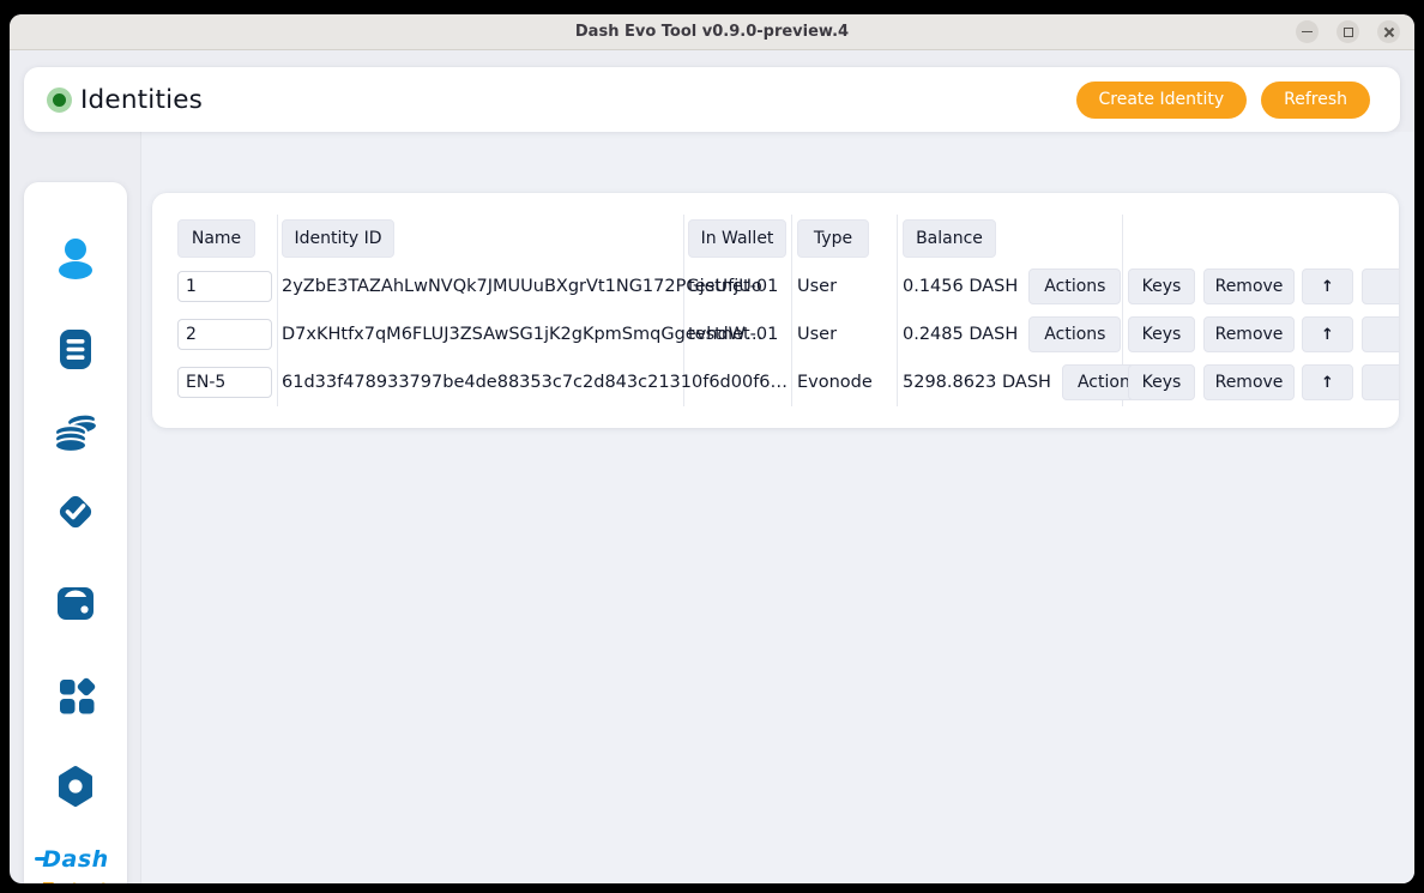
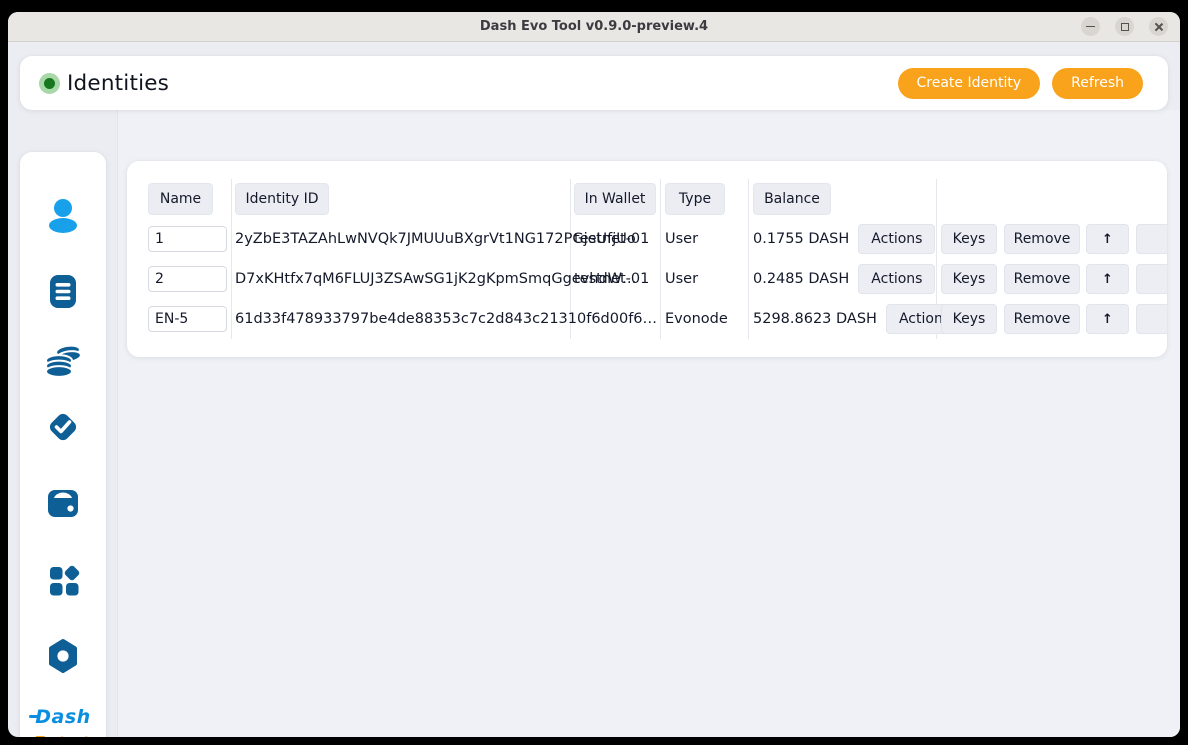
  Dash Evo Tool v0.9.0-preview.4
  Identities
  Create Identity
  Refresh
  Dash
  Name
  Identity ID
  In Wallet
  Type
  Balance
  1
  2yZbE3TAZAhLwNVQk7JMUUuBXgrVt1NG172P
  testnet-01
  User
- 0.1456 DASH
+ 0.1755 DASH
  Actions
  Keys
  Remove
  ↑
  2
  D7xKHtfx7qM6FLUJ3ZSAwSG1jK2gKpmSmqGg
  testnet-01
  User
  0.2485 DASH
  Actions
  Keys
  Remove
  ↑
  EN-5
  61d33f478933797be4de88353c7c2d843c21310f6d00f6…
  Evonode
  5298.8623 DASH
  Action
  Keys
  Remove
  ↑
